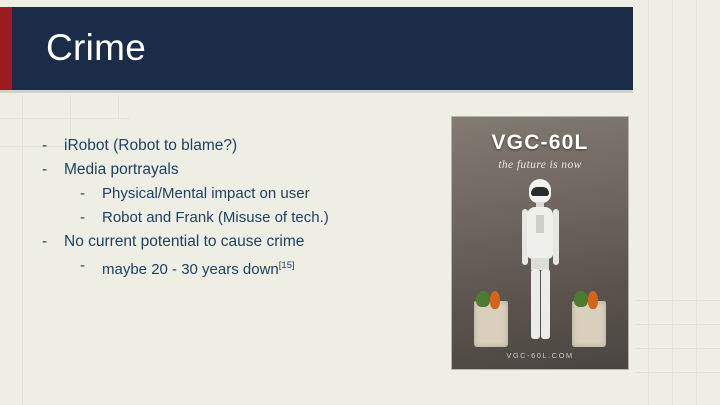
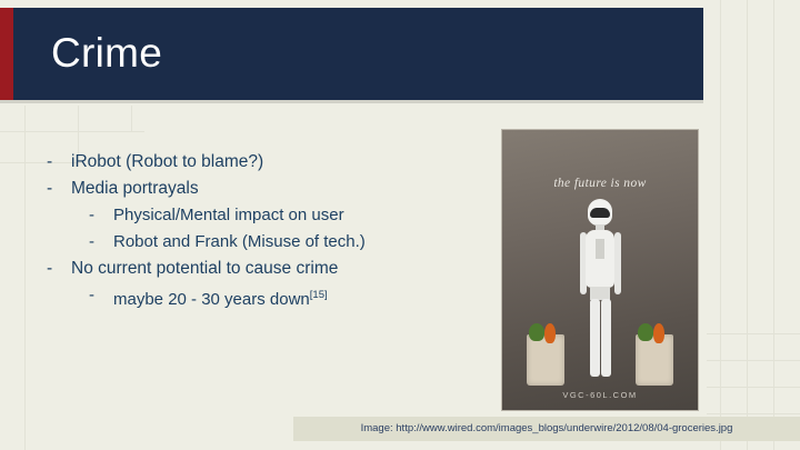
  Crime
  -
  iRobot (Robot to blame?)
  -
  Media portrayals
  -
  Physical/Mental impact on user
  -
  Robot and Frank (Misuse of tech.)
  -
  No current potential to cause crime
  -
  maybe 20 - 30 years down[15]
- VGC-60L
  the future is now
  VGC-60L.COM
+ Image: http://www.wired.com/images_blogs/underwire/2012/08/04-groceries.jpg
